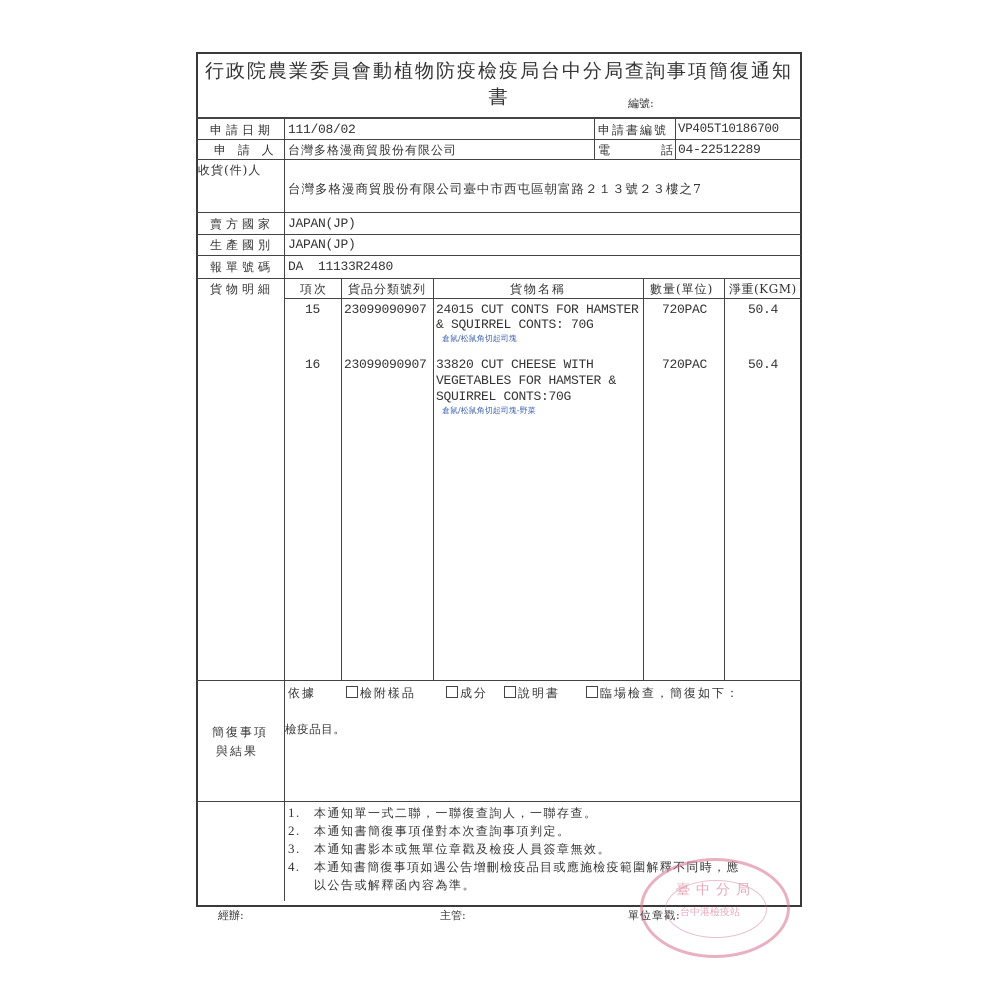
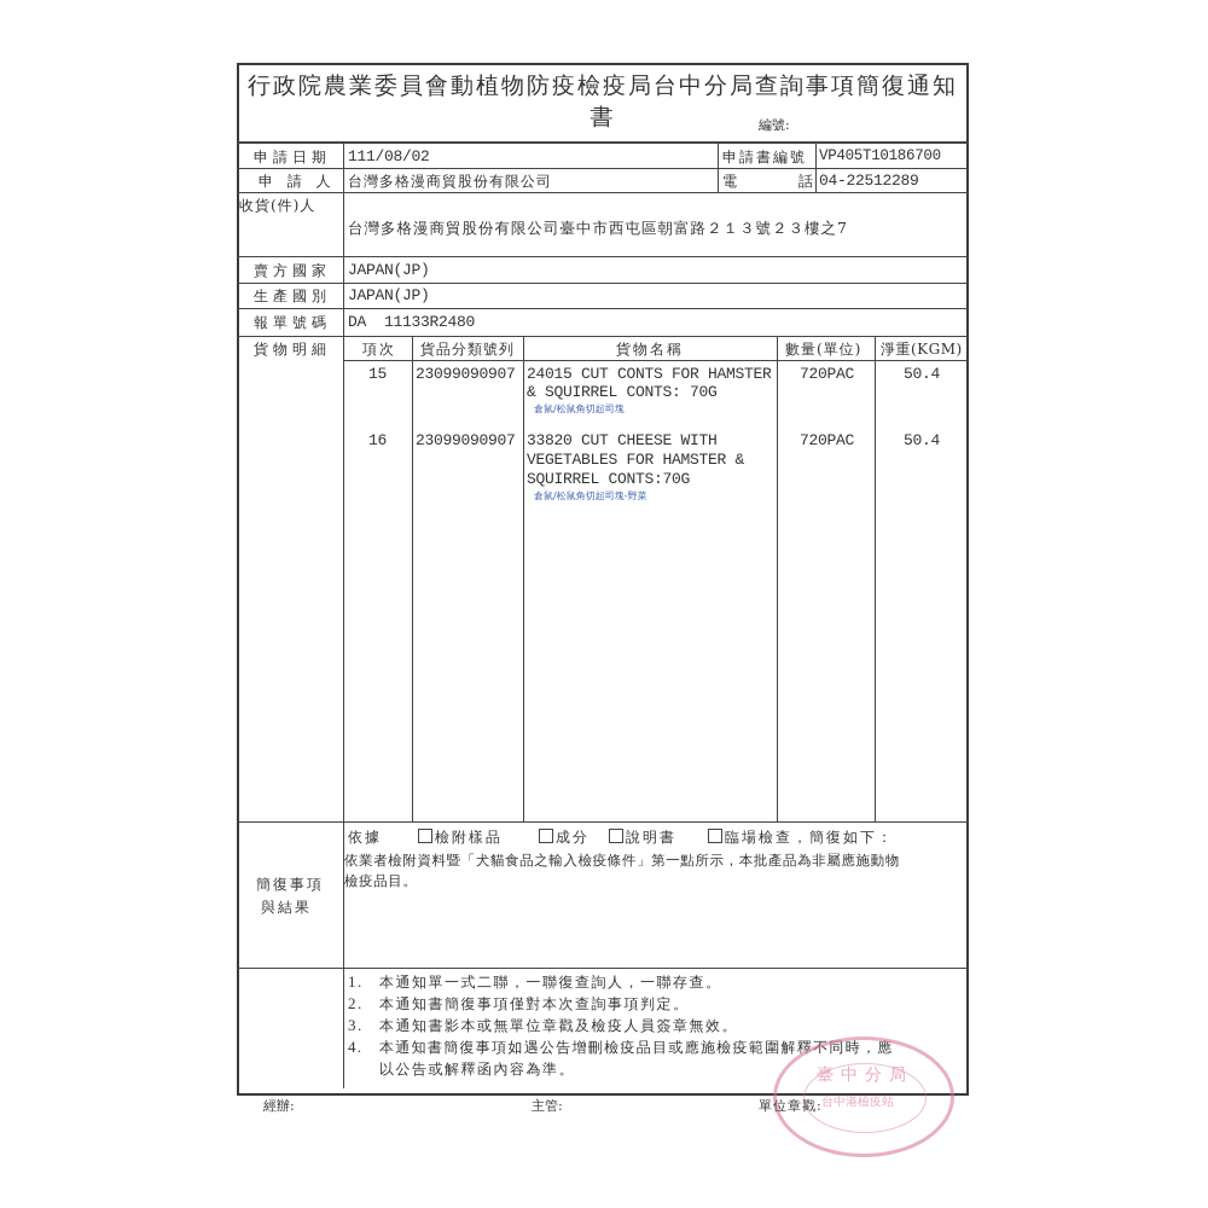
  行政院農業委員會動植物防疫檢疫局台中分局查詢事項簡復通知書
  編號:
  申請日期
  111/08/02
  申請書編號
  VP405T10186700
  申 請 人
  台灣多格漫商貿股份有限公司
  電
  話
  04-22512289
  收貨(件)人
  台灣多格漫商貿股份有限公司臺中市西屯區朝富路２１３號２３樓之7
  賣方國家
  JAPAN(JP)
  生產國別
  JAPAN(JP)
  報單號碼
  DA 11133R2480
  貨物明細
  項次
  貨品分類號列
  貨物名稱
  數量(單位)
  淨重(KGM)
  15
  23099090907
  24015 CUT CONTS FOR HAMSTER
  & SQUIRREL CONTS: 70G
  倉鼠/松鼠角切起司塊
  720PAC
  50.4
  16
  23099090907
  33820 CUT CHEESE WITH
  VEGETABLES FOR HAMSTER &
  SQUIRREL CONTS:70G
  倉鼠/松鼠角切起司塊-野菜
  720PAC
  50.4
  簡復事項
  與結果
  依據
  檢附樣品
  成分
  說明書
  臨場檢查，簡復如下：
+ 依業者檢附資料暨「犬貓食品之輸入檢疫條件」第一點所示，本批產品為非屬應施動物
  檢疫品目。
  1. 本通知單一式二聯，一聯復查詢人，一聯存查。
  2. 本通知書簡復事項僅對本次查詢事項判定。
  3. 本通知書影本或無單位章戳及檢疫人員簽章無效。
  4. 本通知書簡復事項如遇公告增刪檢疫品目或應施檢疫範圍解釋不同時，應
  以公告或解釋函內容為準。
  臺中分局
  台中港檢疫站
  經辦:
  主管:
  單位章戳:
